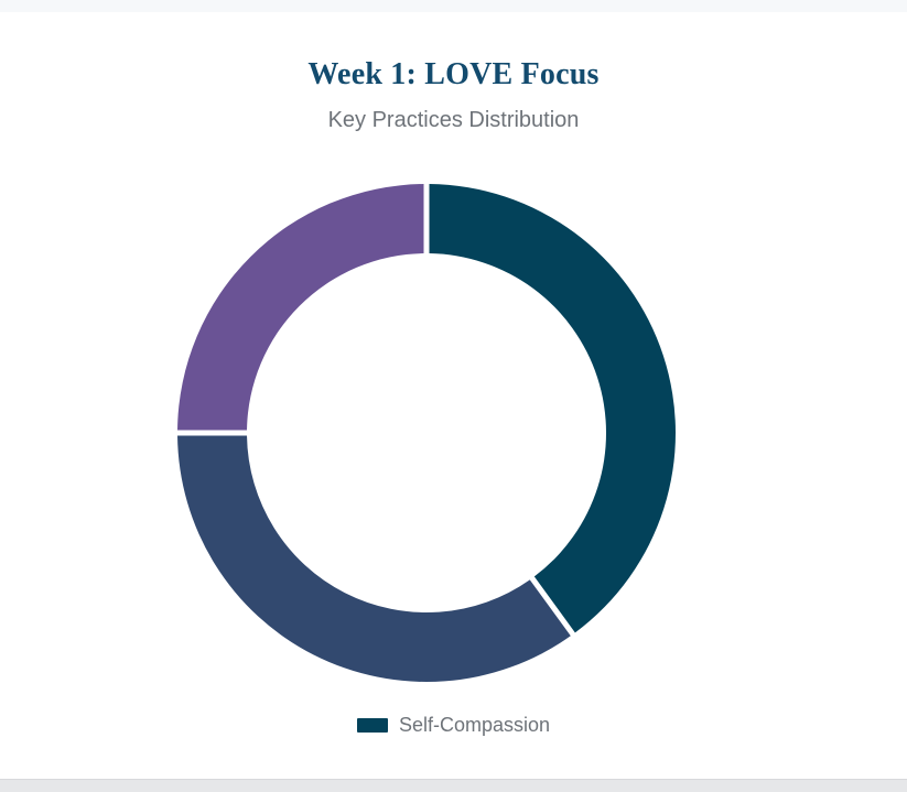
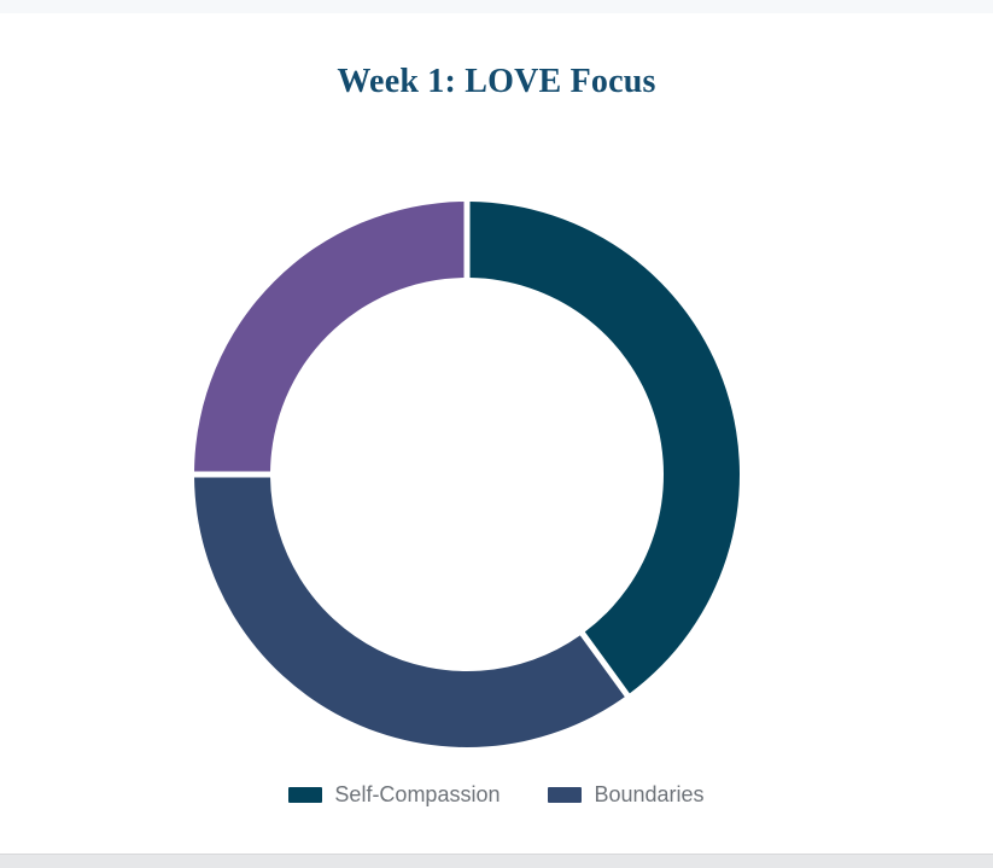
  Week 1: LOVE Focus
- Key Practices Distribution
  Self-Compassion
+ Boundaries
